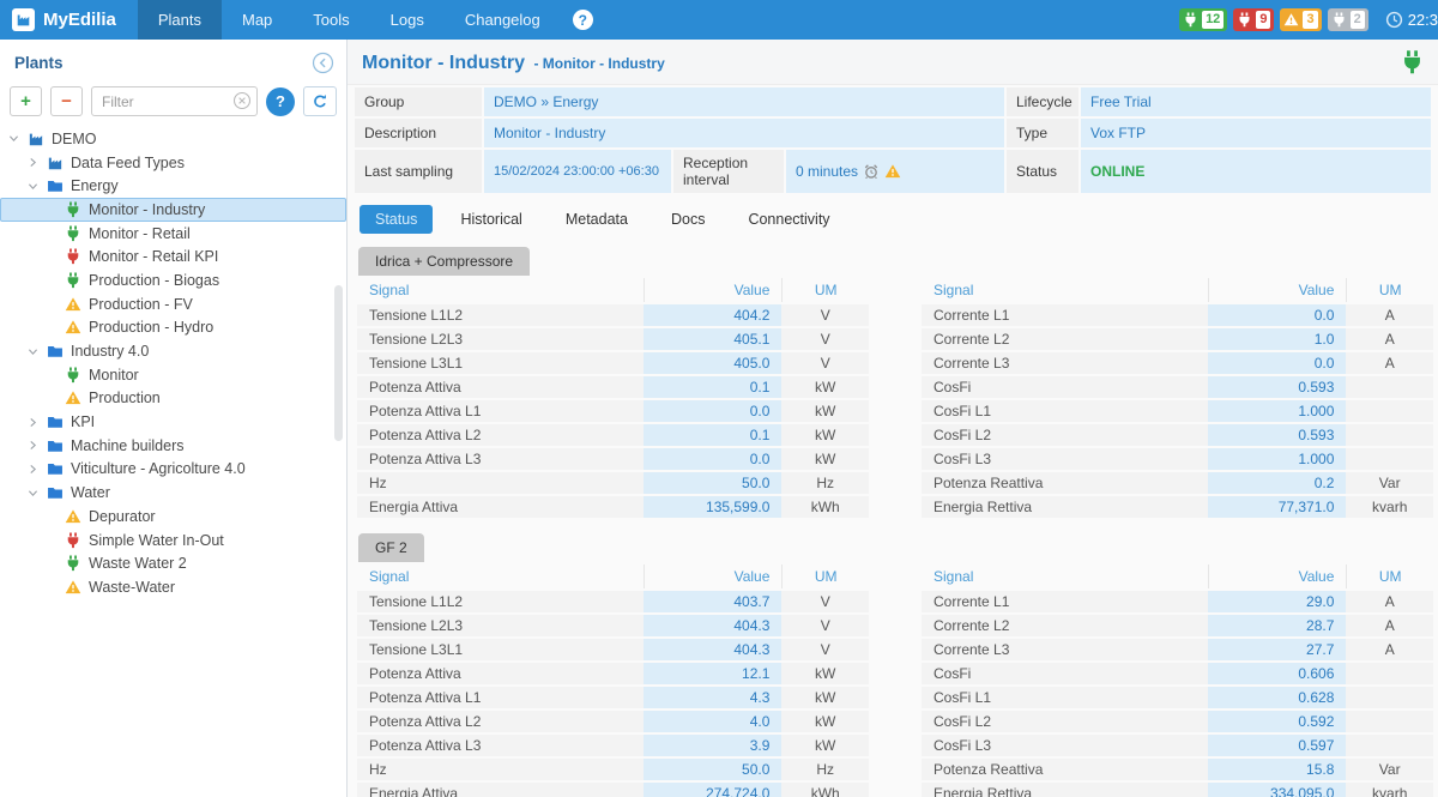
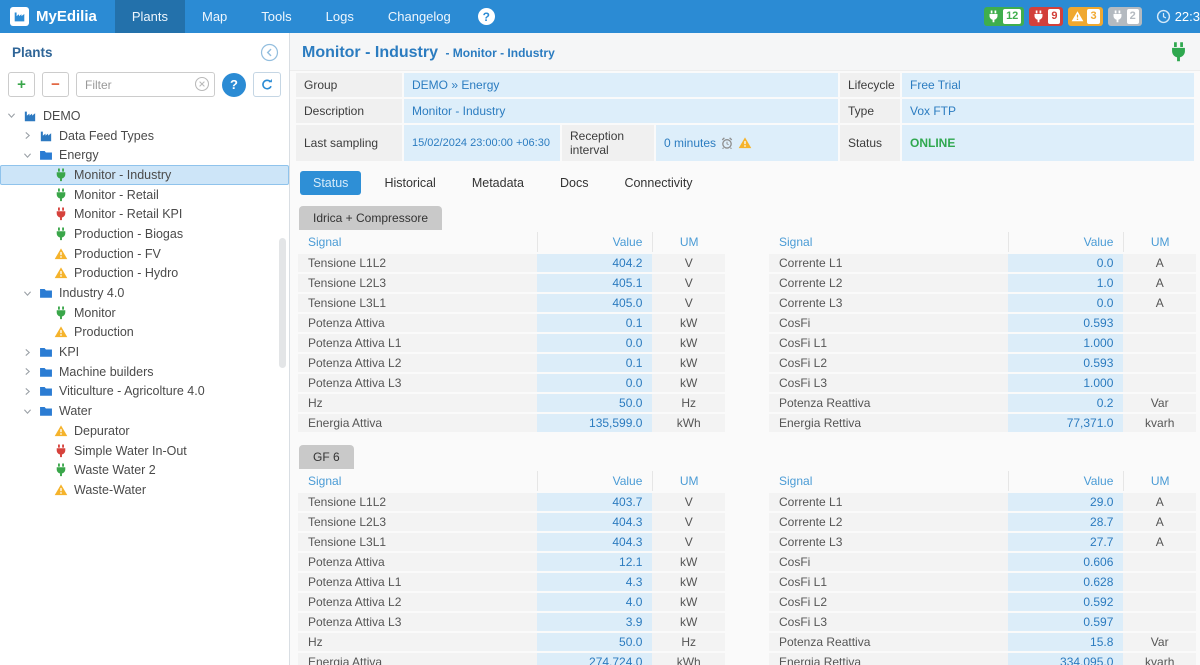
  MyEdilia
  Plants
  Map
  Tools
  Logs
  Changelog
  ?
  12
  9
  3
  2
  22:3
  Plants
  +
  −
  Filter
  ?
  DEMO
  Data Feed Types
  Energy
  Monitor - Industry
  Monitor - Retail
  Monitor - Retail KPI
  Production - Biogas
  Production - FV
  Production - Hydro
  Industry 4.0
  Monitor
  Production
  KPI
  Machine builders
  Viticulture - Agricolture 4.0
  Water
  Depurator
  Simple Water In-Out
  Waste Water 2
  Waste-Water
  Monitor - Industry - Monitor - Industry
  Group
  DEMO » Energy
  Lifecycle
  Free Trial
  Description
  Monitor - Industry
  Type
  Vox FTP
  Last sampling
  15/02/2024 23:00:00 +06:30
  Reception interval
  0 minutes
  Status
  ONLINE
  Status
  Historical
  Metadata
  Docs
  Connectivity
  Idrica + Compressore
  Signal	Value	UM
  Tensione L1L2	404.2	V
  Tensione L2L3	405.1	V
  Tensione L3L1	405.0	V
  Potenza Attiva	0.1	kW
  Potenza Attiva L1	0.0	kW
  Potenza Attiva L2	0.1	kW
  Potenza Attiva L3	0.0	kW
  Hz	50.0	Hz
  Energia Attiva	135,599.0	kWh
  Signal	Value	UM
  Corrente L1	0.0	A
  Corrente L2	1.0	A
  Corrente L3	0.0	A
  CosFi	0.593
  CosFi L1	1.000
  CosFi L2	0.593
  CosFi L3	1.000
  Potenza Reattiva	0.2	Var
  Energia Rettiva	77,371.0	kvarh
- GF 2
+ GF 6
  Signal	Value	UM
  Tensione L1L2	403.7	V
  Tensione L2L3	404.3	V
  Tensione L3L1	404.3	V
  Potenza Attiva	12.1	kW
  Potenza Attiva L1	4.3	kW
  Potenza Attiva L2	4.0	kW
  Potenza Attiva L3	3.9	kW
  Hz	50.0	Hz
  Energia Attiva	274,724.0	kWh
  Signal	Value	UM
  Corrente L1	29.0	A
  Corrente L2	28.7	A
  Corrente L3	27.7	A
  CosFi	0.606
  CosFi L1	0.628
  CosFi L2	0.592
  CosFi L3	0.597
  Potenza Reattiva	15.8	Var
  Energia Rettiva	334,095.0	kvarh
